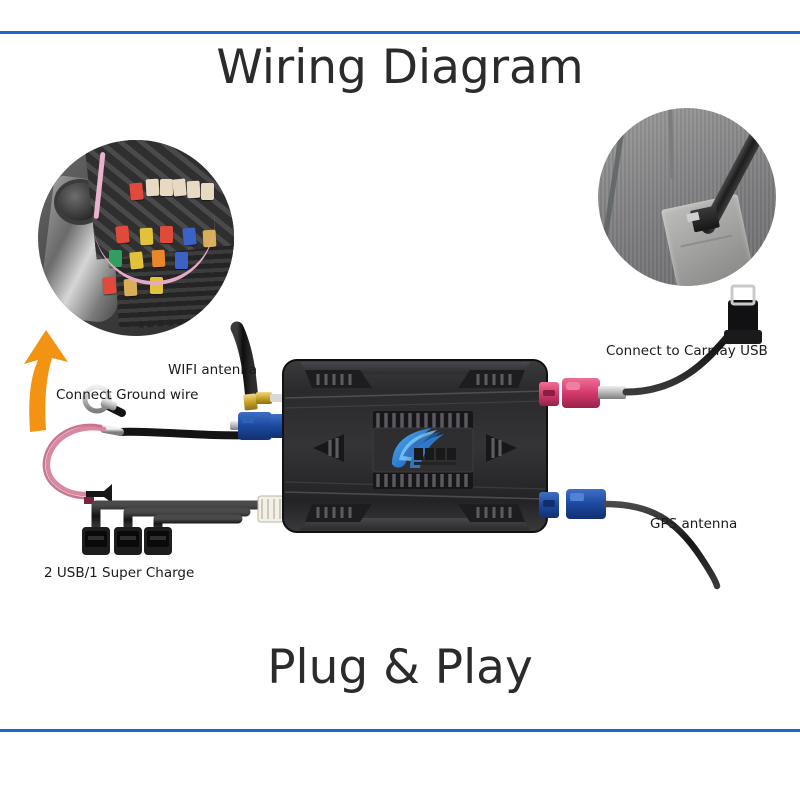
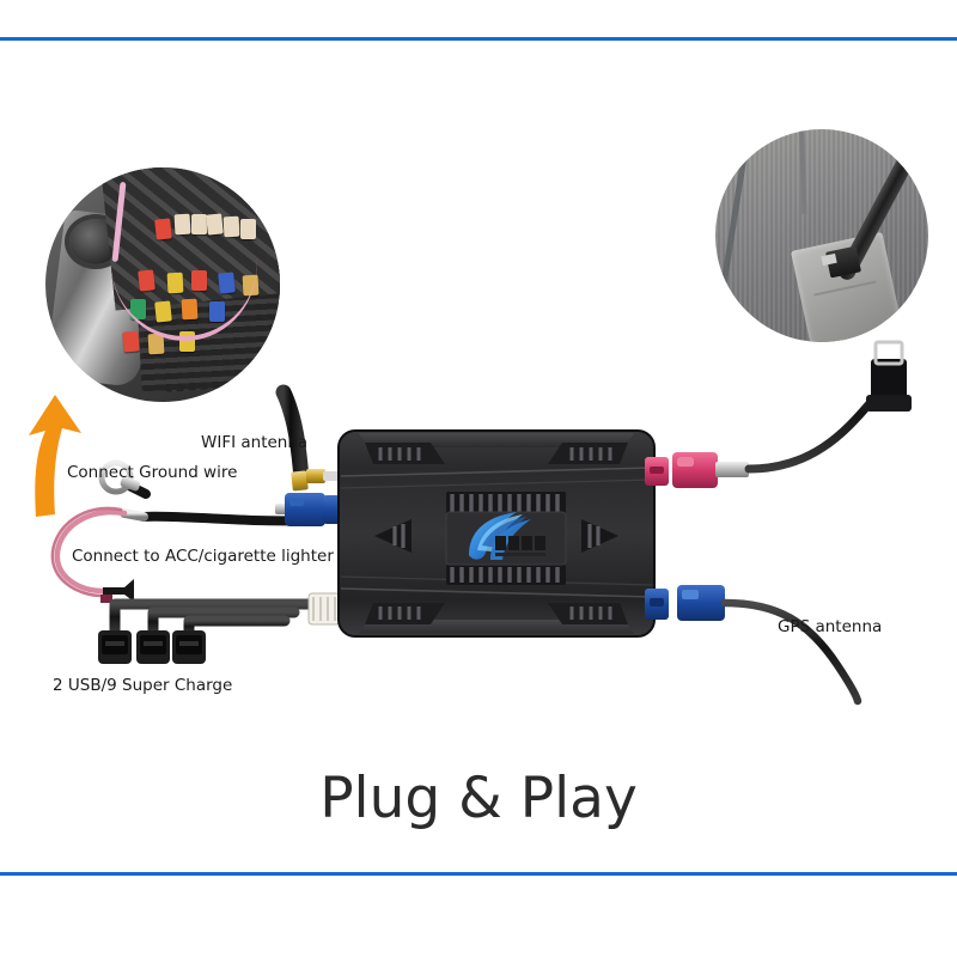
- Wiring Diagram
  Plug & Play
  WIFI antenna
  Connect Ground wire
+ Connect to ACC/cigarette lighter
- 2 USB/1 Super Charge
+ 2 USB/9 Super Charge
- Connect to Carplay USB
  GPS antenna
